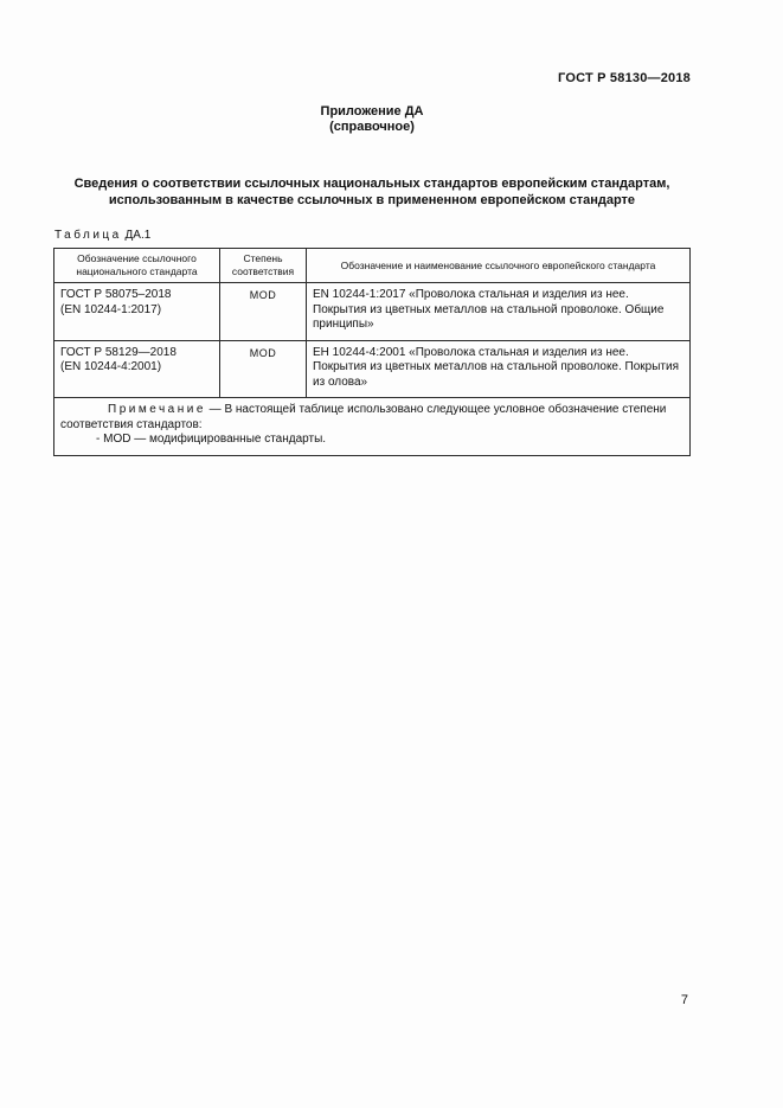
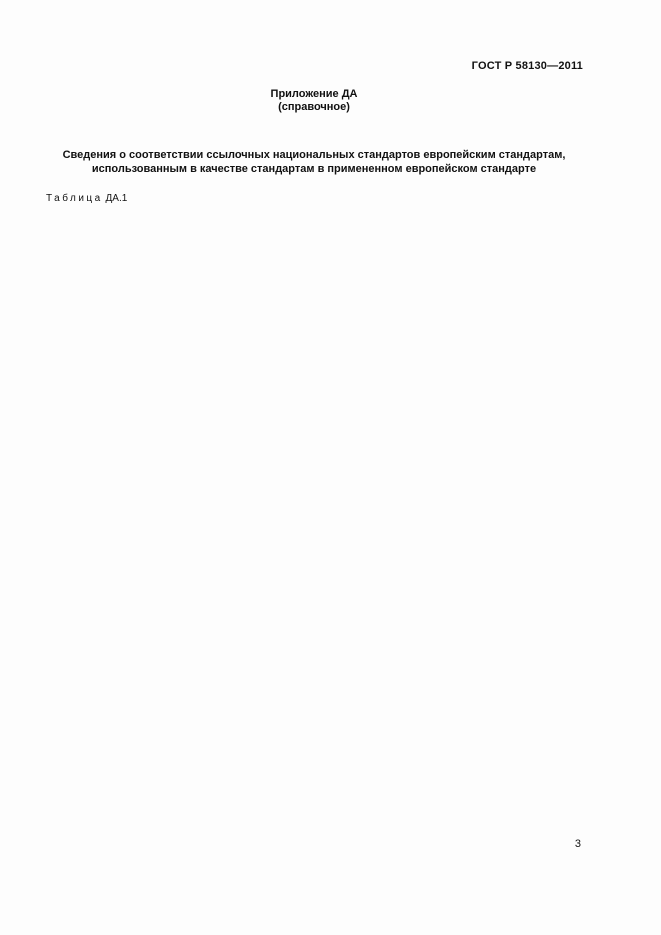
- ГОСТ Р 58130—2018
+ ГОСТ Р 58130—2011
  Приложение ДА
  (справочное)
- Сведения о соответствии ссылочных национальных стандартов европейским стандартам, использованным в качестве ссылочных в примененном европейском стандарте
+ Сведения о соответствии ссылочных национальных стандартов европейским стандартам, использованным в качестве стандартам в примененном европейском стандарте
  Таблица ДА.1
- Обозначение ссылочного национального стандарта	Степень соответствия	Обозначение и наименование ссылочного европейского стандарта
- ГОСТ Р 58075–2018 (EN 10244-1:2017)	MOD	EN 10244-1:2017 «Проволока стальная и изделия из нее. Покрытия из цветных металлов на стальной проволоке. Общие принципы»
- ГОСТ Р 58129—2018 (EN 10244-4:2001)	MOD	ЕН 10244-4:2001 «Проволока стальная и изделия из нее. Покрытия из цветных металлов на стальной проволоке. Покрытия из олова»
- Примечание — В настоящей таблице использовано следующее условное обозначение степени соответствия стандартов: - MOD — модифицированные стандарты.
- 7
+ 3
